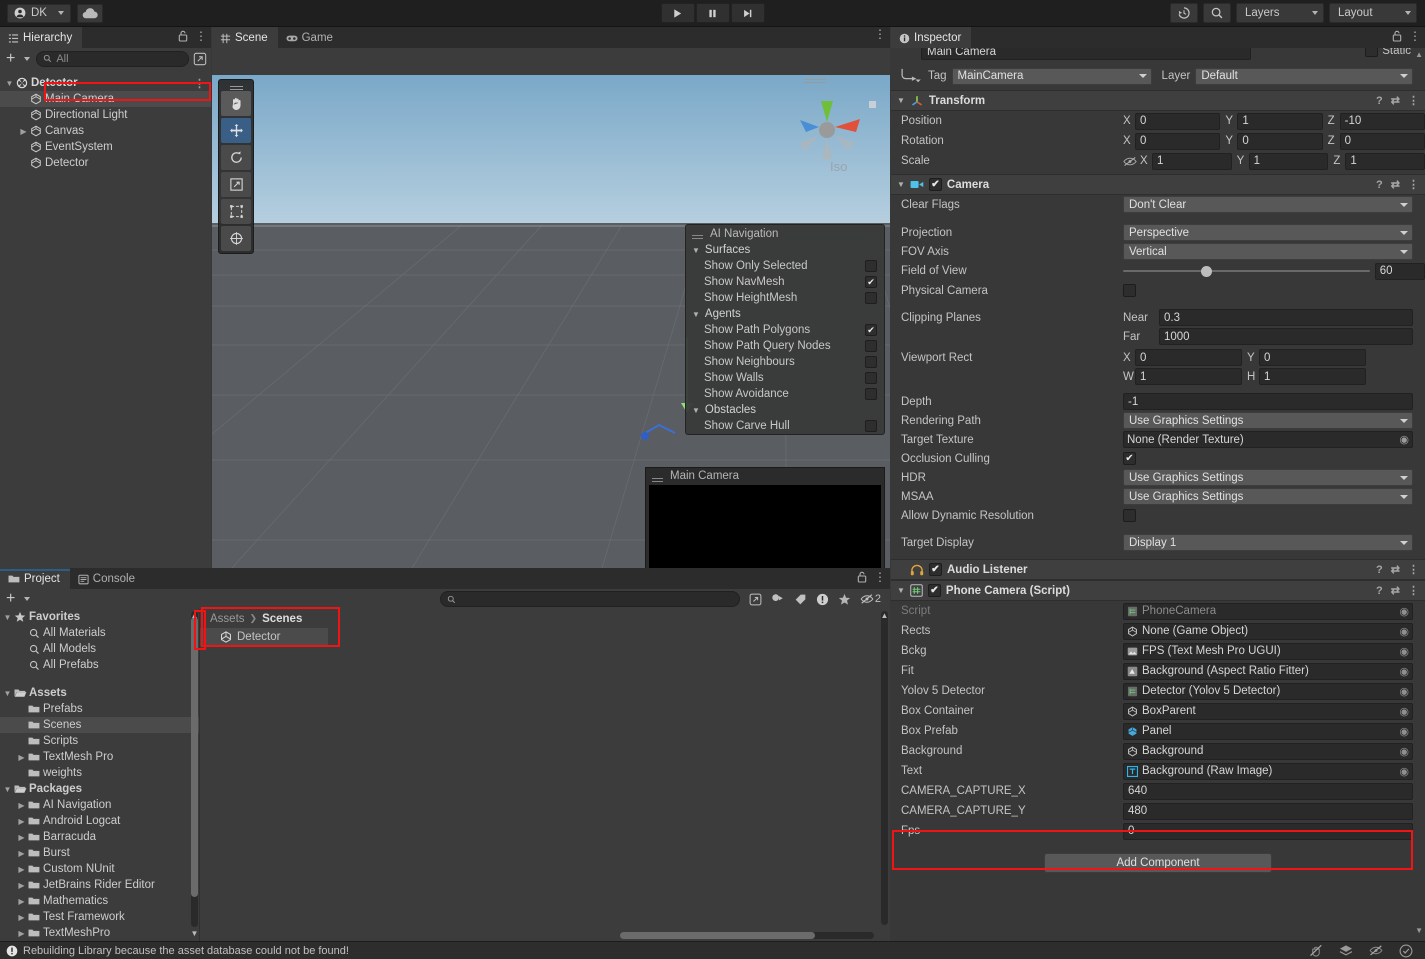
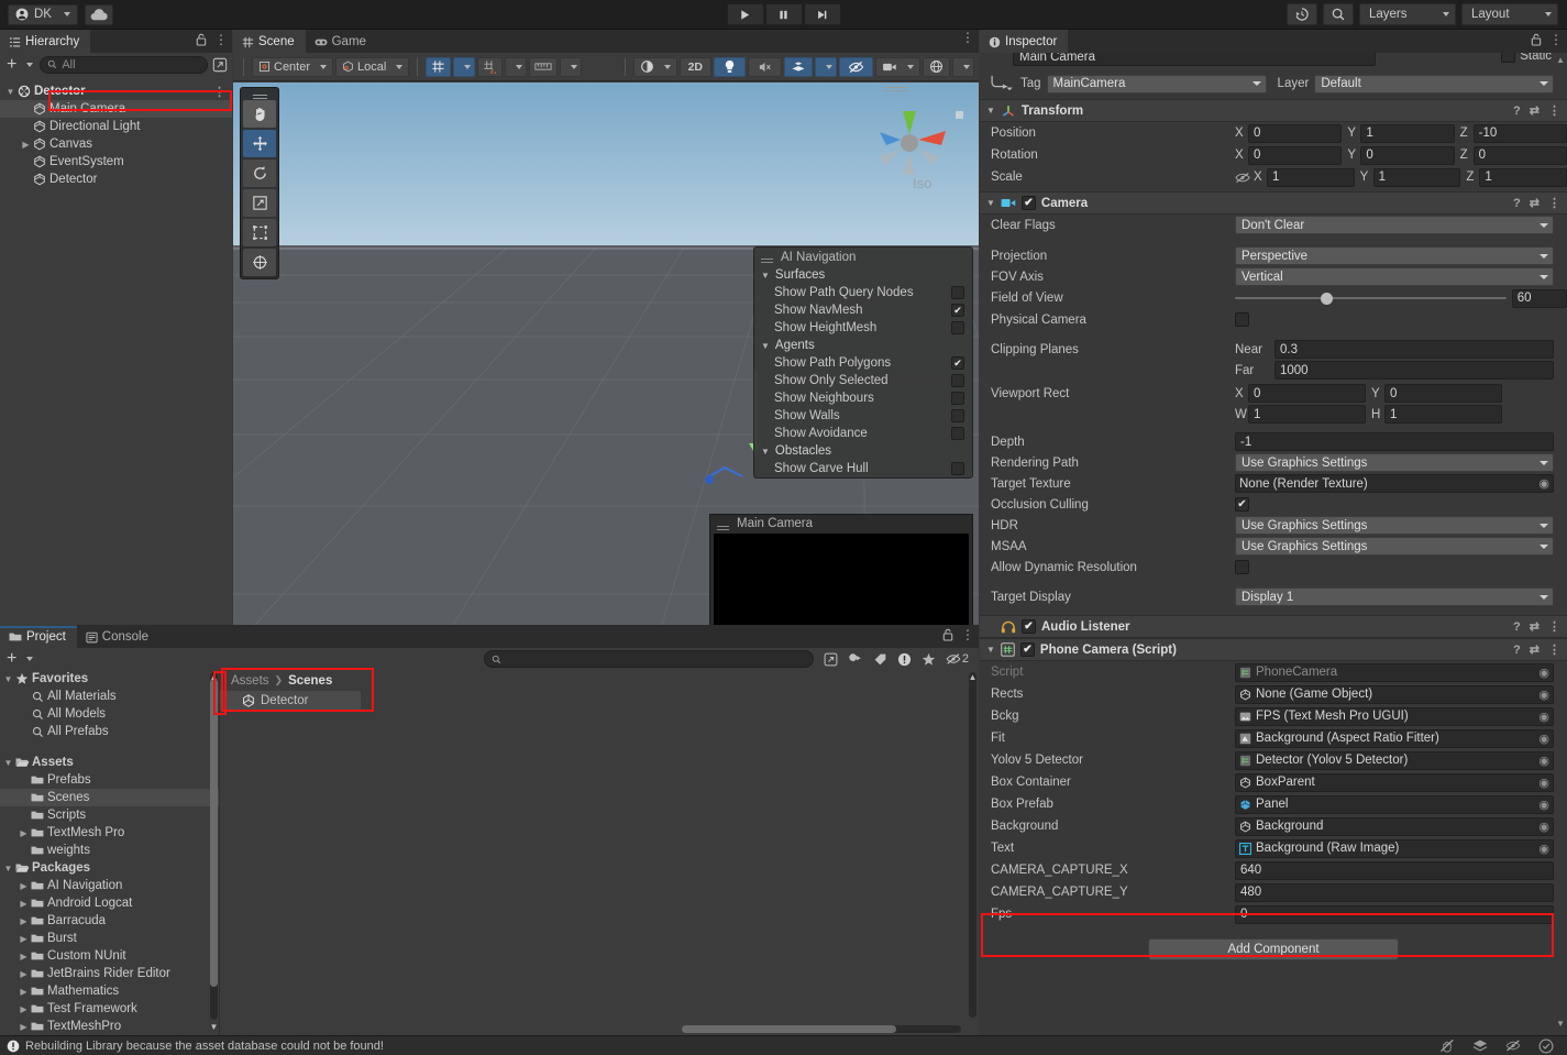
  DK
  Layers
  Layout
  Hierarchy
  ⋮
  +
  All
  ▼
  Detector
  ⋮
  Main Camera
  Directional Light
  ▶
  Canvas
  EventSystem
  Detector
  Scene
  Game
  ⋮
+ Center
+ Local
+ 2D
  Iso
  AI Navigation
  ▼
  Surfaces
- Show Only Selected
+ Show Path Query Nodes
  Show NavMesh
  Show HeightMesh
  ▼
  Agents
  Show Path Polygons
- Show Path Query Nodes
+ Show Only Selected
  Show Neighbours
  Show Walls
  Show Avoidance
  ▼
  Obstacles
  Show Carve Hull
  Main Camera
  Project
  Console
  ⋮
  +
  2
  ▼
  Favorites
  All Materials
  All Models
  All Prefabs
  ▼
  Assets
  Prefabs
  Scenes
  Scripts
  ▶
  TextMesh Pro
  weights
  ▼
  Packages
  ▶
  AI Navigation
  ▶
  Android Logcat
  ▶
  Barracuda
  ▶
  Burst
  ▶
  Custom NUnit
  ▶
  JetBrains Rider Editor
  ▶
  Mathematics
  ▶
  Test Framework
  ▶
  TextMeshPro
  ▲
  ▼
  Assets
  ❯
  Scenes
  Detector
  ▲
  Inspector
  ⋮
  Main Camera
  Static
  Tag
  MainCamera
  Layer
  Default
  ▼
  Transform
  ?
  ⇄
  ⋮
  Position
  X
  0
  Y
  1
  Z
  -10
  Rotation
  X
  0
  Y
  0
  Z
  0
  Scale
  X
  1
  Y
  1
  Z
  1
  ▼
  Camera
  ?
  ⇄
  ⋮
  Clear Flags
  Don't Clear
  Projection
  Perspective
  FOV Axis
  Vertical
  Field of View
  60
  Physical Camera
  Clipping Planes
  Near
  0.3
  Far
  1000
  Viewport Rect
  X
  0
  Y
  0
  W
  1
  H
  1
  Depth
  -1
  Rendering Path
  Use Graphics Settings
  Target Texture
  None (Render Texture)
  ◉
  Occlusion Culling
  HDR
  Use Graphics Settings
  MSAA
  Use Graphics Settings
  Allow Dynamic Resolution
  Target Display
  Display 1
  Audio Listener
  ?
  ⇄
  ⋮
  ▼
  Phone Camera (Script)
  ?
  ⇄
  ⋮
  Script
  PhoneCamera
  ◉
  Rects
  None (Game Object)
  ◉
  Bckg
  FPS (Text Mesh Pro UGUI)
  ◉
  Fit
  Background (Aspect Ratio Fitter)
  ◉
  Yolov 5 Detector
  Detector (Yolov 5 Detector)
  ◉
  Box Container
  BoxParent
  ◉
  Box Prefab
  Panel
  ◉
  Background
  Background
  ◉
  Text
  Background (Raw Image)
  ◉
  CAMERA_CAPTURE_X
  640
  CAMERA_CAPTURE_Y
  480
  Fps
  0
  Add Component
  ▼
  ▲
  Rebuilding Library because the asset database could not be found!
